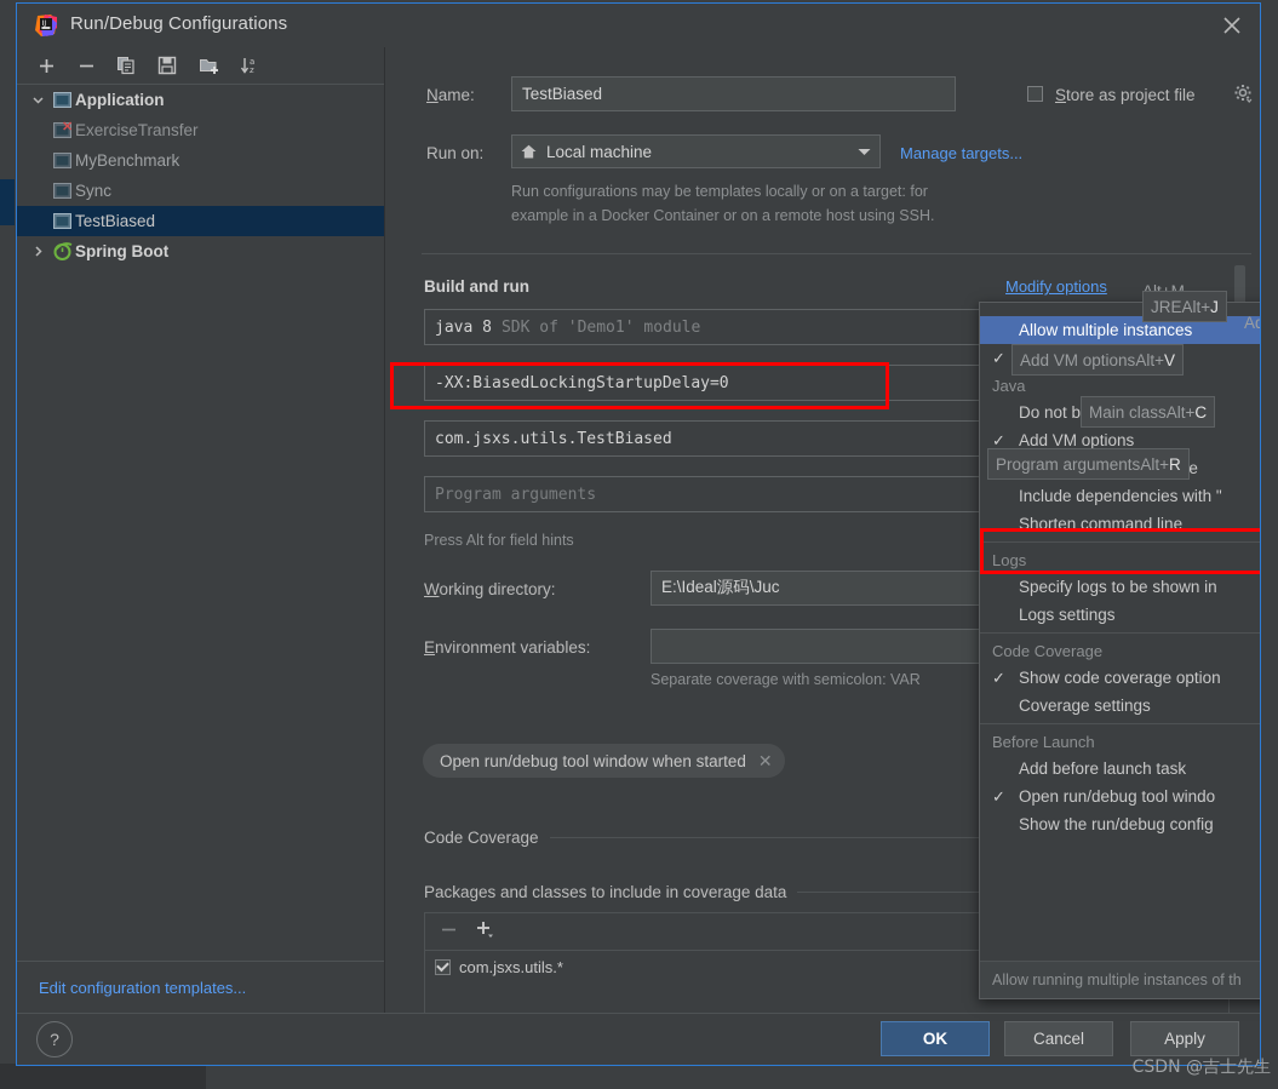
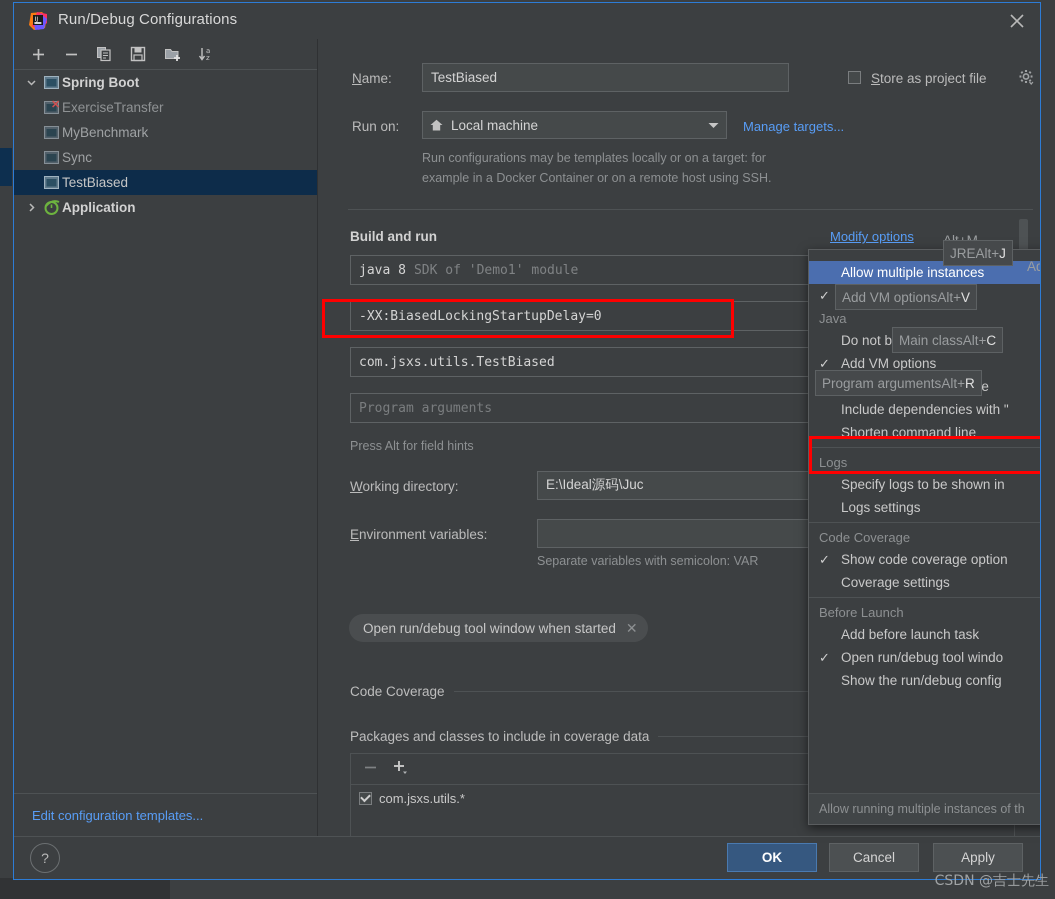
  Run/Debug Configurations
  a
  z
- Application
+ Spring Boot
  ✕
  ExerciseTransfer
  MyBenchmark
  Sync
  TestBiased
- Spring Boot
+ Application
  Edit configuration templates...
  Name:
  TestBiased
  Store as project file
  Run on:
  Local machine
  Manage targets...
  Run configurations may be templates locally or on a target: for
  example in a Docker Container or on a remote host using SSH.
  Build and run
  Modify options
  java 8
  SDK of 'Demo1' module
  -XX:BiasedLockingStartupDelay=0
  com.jsxs.utils.TestBiased
  Program arguments
  Press Alt for field hints
  Working directory:
  E:\Ideal源码\Juc
  Environment variables:
- Separate coverage with semicolon: VAR
+ Separate variables with semicolon: VAR
  Open run/debug tool window when started
  ✕
  Code Coverage
  Packages and classes to include in coverage data
  com.jsxs.utils.*
  Allow multiple instances
  ✓
  Java
  ✓
  Add VM options
  Include dependencies with "
  ✓
  Shorten command line
  Logs
  Specify logs to be shown in
  Logs settings
  Code Coverage
  ✓
  Show code coverage option
  Coverage settings
  Before Launch
  Add before launch task
  ✓
  Open run/debug tool windo
  Show the run/debug config
  Allow running multiple instances of th
  JRE
  Alt+
  J
  Add VM options
  Alt+
  V
  Main class
  Alt+
  C
  Program arguments
  Alt+
  R
  ?
  OK
  Cancel
  Apply
  CSDN @吉士先生
